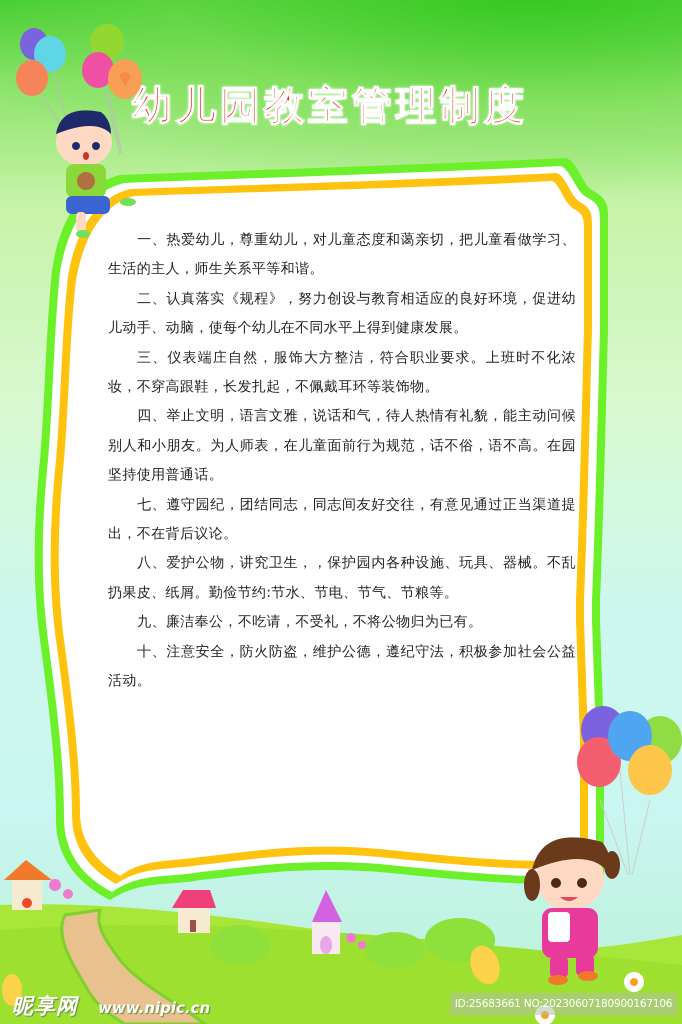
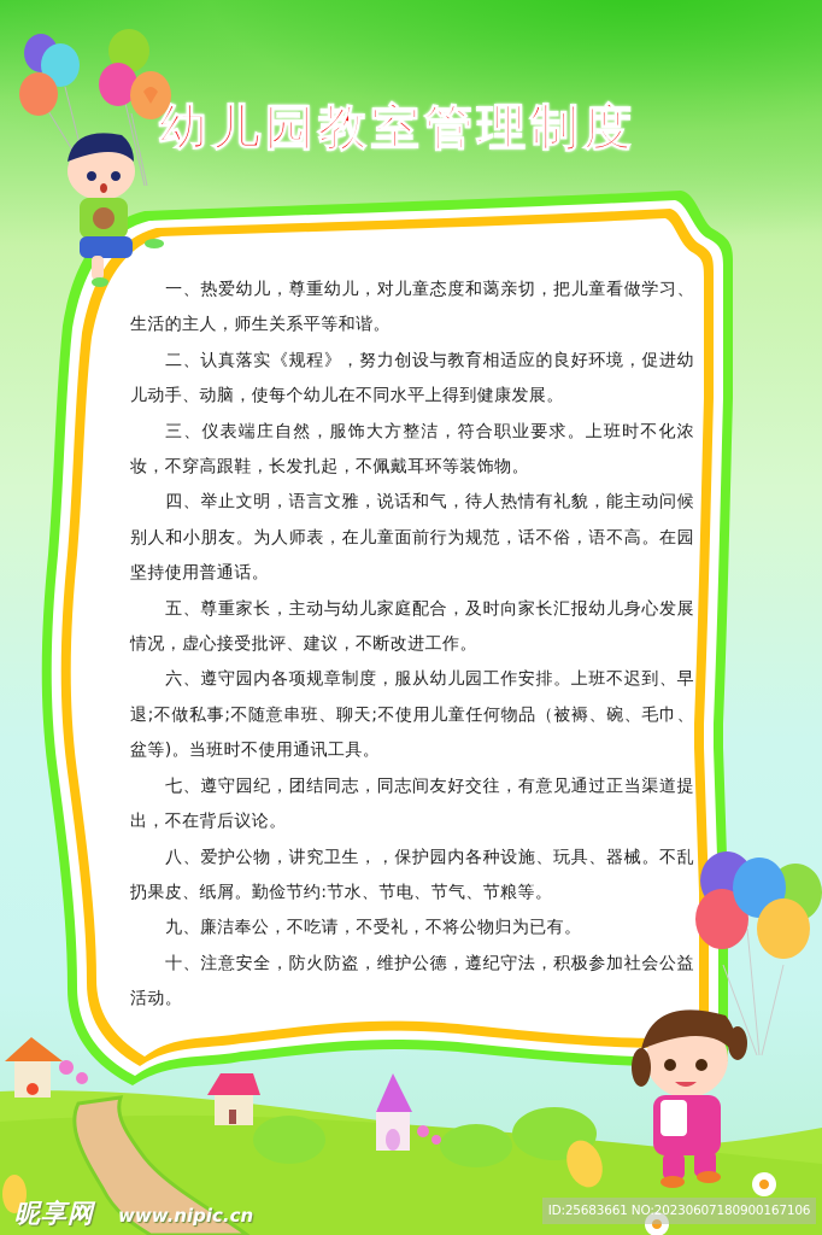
  幼儿园教室管理制度
  一、热爱幼儿，尊重幼儿，对儿童态度和蔼亲切，把儿童看做学习、生活的主人，师生关系平等和谐。
  二、认真落实《规程》，努力创设与教育相适应的良好环境，促进幼儿动手、动脑，使每个幼儿在不同水平上得到健康发展。
  三、仪表端庄自然，服饰大方整洁，符合职业要求。上班时不化浓妆，不穿高跟鞋，长发扎起，不佩戴耳环等装饰物。
  四、举止文明，语言文雅，说话和气，待人热情有礼貌，能主动问候别人和小朋友。为人师表，在儿童面前行为规范，话不俗，语不高。在园坚持使用普通话。
+ 五、尊重家长，主动与幼儿家庭配合，及时向家长汇报幼儿身心发展情况，虚心接受批评、建议，不断改进工作。
+ 六、遵守园内各项规章制度，服从幼儿园工作安排。上班不迟到、早退;不做私事;不随意串班、聊天;不使用儿童任何物品（被褥、碗、毛巾、盆等)。当班时不使用通讯工具。
  七、遵守园纪，团结同志，同志间友好交往，有意见通过正当渠道提出，不在背后议论。
  八、爱护公物，讲究卫生，，保护园内各种设施、玩具、器械。不乱扔果皮、纸屑。勤俭节约:节水、节电、节气、节粮等。
  九、廉洁奉公，不吃请，不受礼，不将公物归为已有。
  十、注意安全，防火防盗，维护公德，遵纪守法，积极参加社会公益活动。
  昵享网
  www.nipic.cn
  ID:25683661 NO:20230607180900167106
